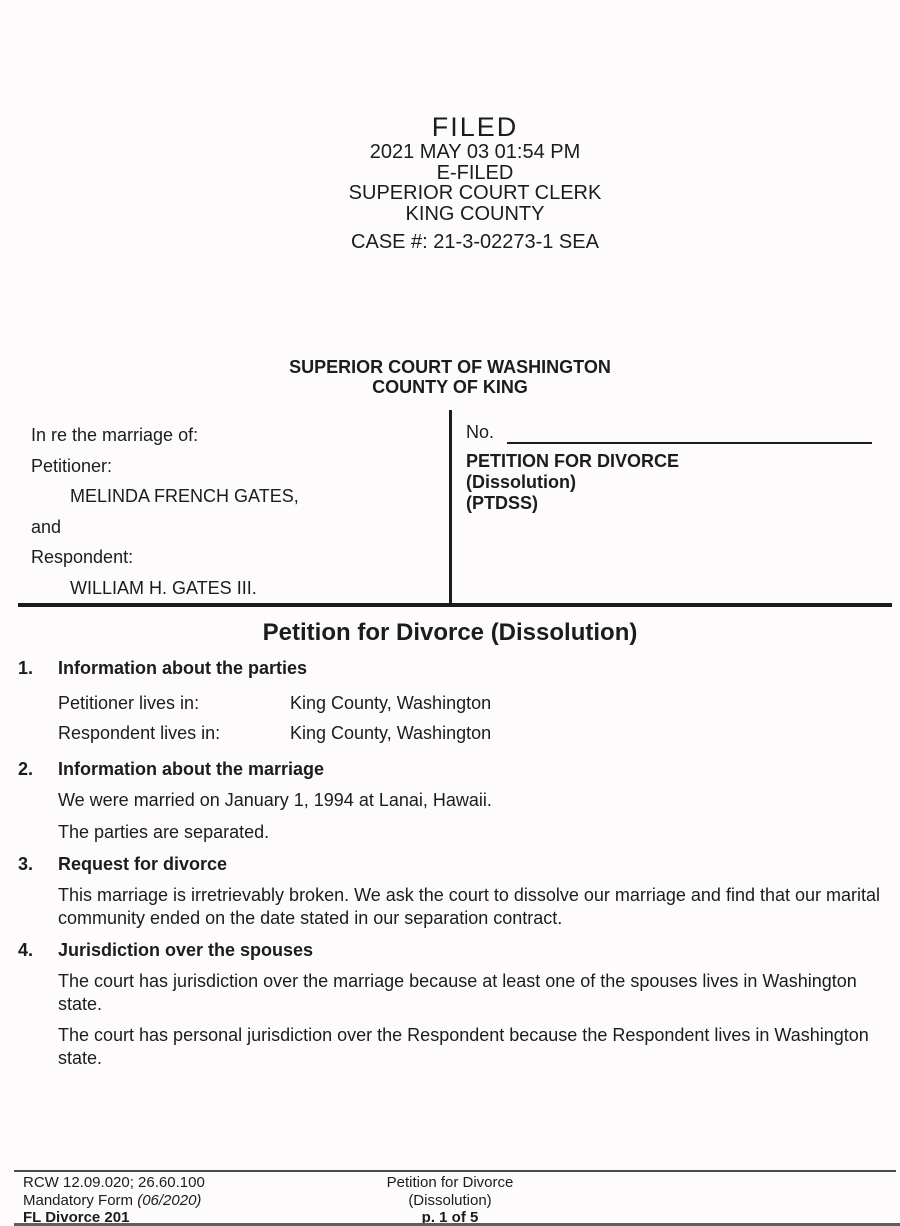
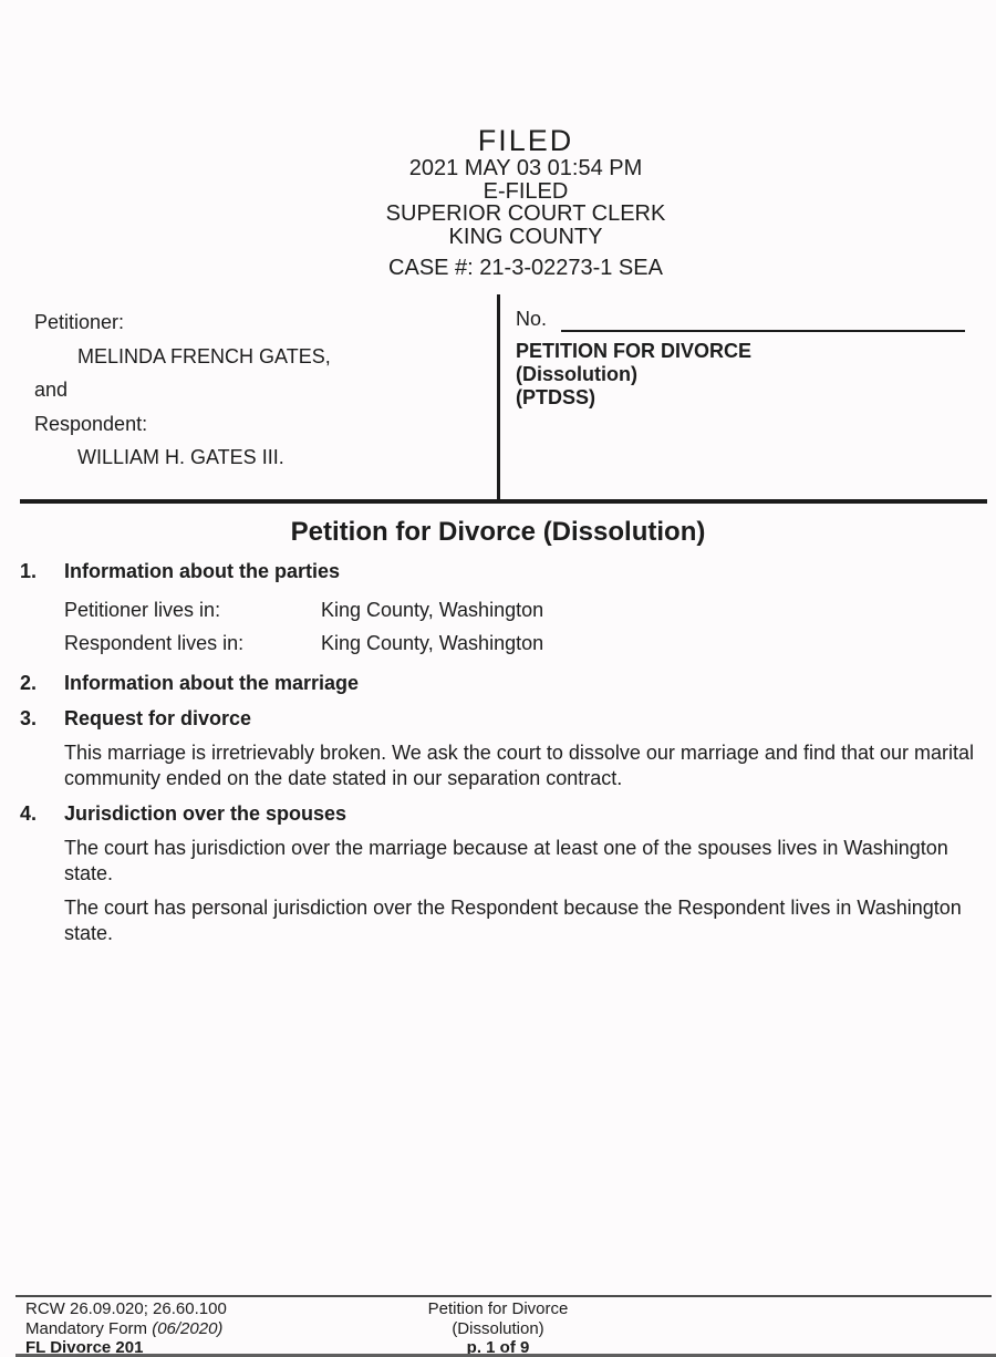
  FILED
  2021 MAY 03 01:54 PM
  E-FILED
  SUPERIOR COURT CLERK
  KING COUNTY
  CASE #: 21-3-02273-1 SEA
- SUPERIOR COURT OF WASHINGTON
- COUNTY OF KING
- In re the marriage of:
  Petitioner:
  MELINDA FRENCH GATES,
  and
  Respondent:
  WILLIAM H. GATES III.
  No.
  PETITION FOR DIVORCE
  (Dissolution)
  (PTDSS)
  Petition for Divorce (Dissolution)
  1.
  Information about the parties
  Petitioner lives in:
  King County, Washington
  Respondent lives in:
  King County, Washington
  2.
  Information about the marriage
- We were married on January 1, 1994 at Lanai, Hawaii.
- The parties are separated.
  3.
  Request for divorce
  This marriage is irretrievably broken. We ask the court to dissolve our marriage and find that our marital community ended on the date stated in our separation contract.
  4.
  Jurisdiction over the spouses
  The court has jurisdiction over the marriage because at least one of the spouses lives in Washington state.
  The court has personal jurisdiction over the Respondent because the Respondent lives in Washington state.
- RCW 12.09.020; 26.60.100
+ RCW 26.09.020; 26.60.100
  Mandatory Form (06/2020)
  FL Divorce 201
  Petition for Divorce
  (Dissolution)
- p. 1 of 5
+ p. 1 of 9
